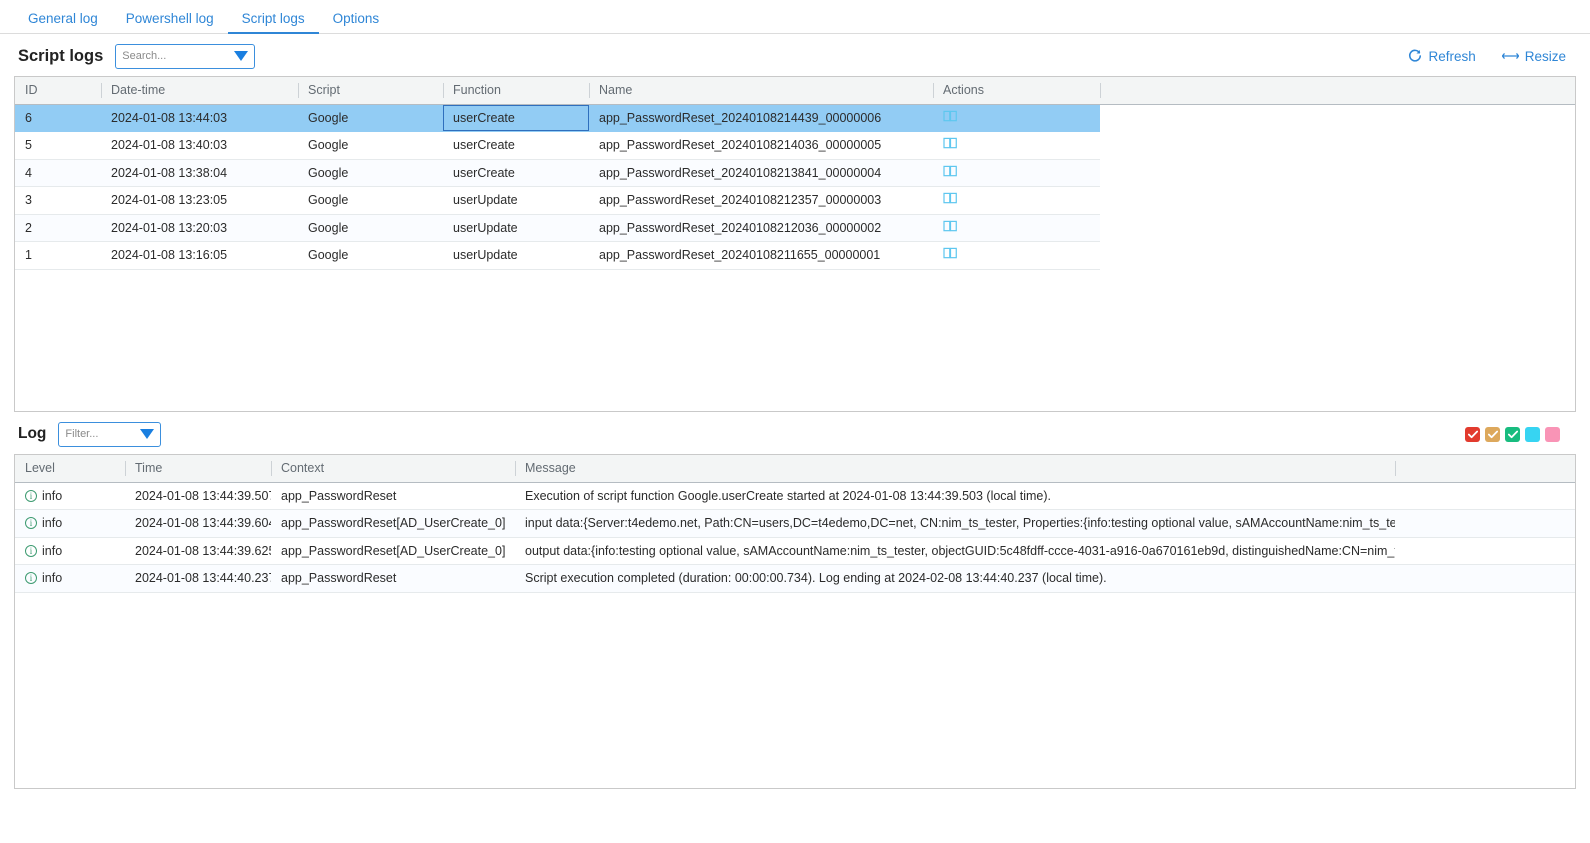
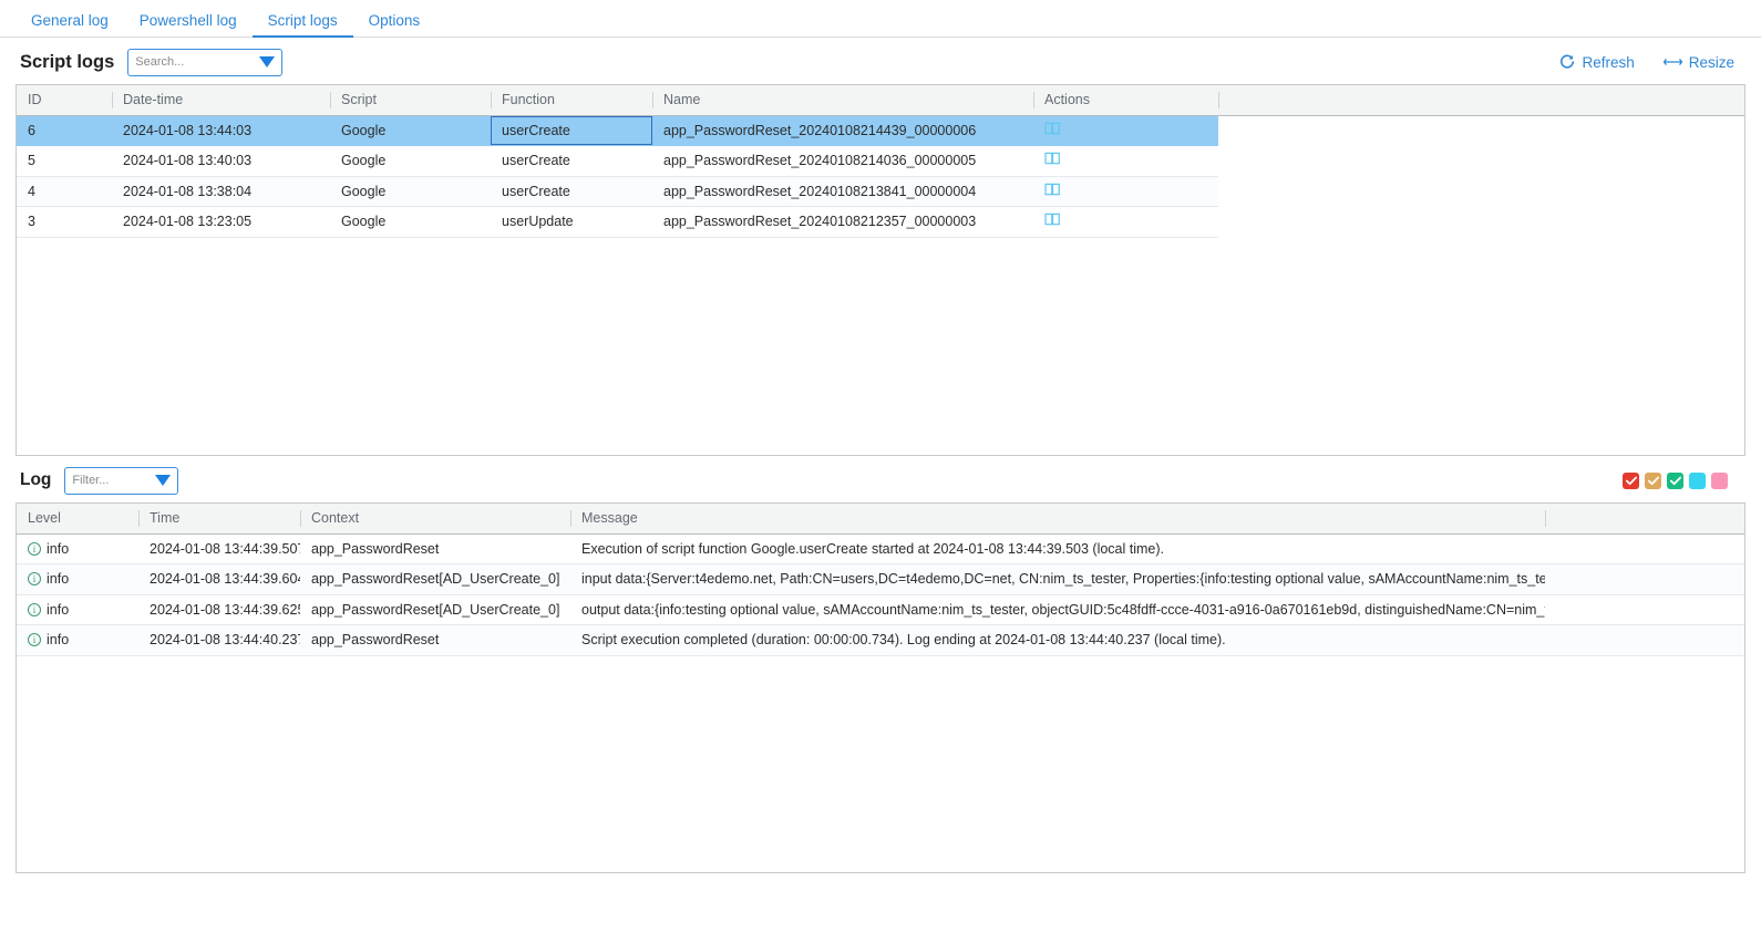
  General log
  Powershell log
  Script logs
  Options
  Script logs
  Search...
  Refresh
  Resize
  ID	Date-time	Script	Function	Name	Actions
  6	2024-01-08 13:44:03	Google	userCreate	app_PasswordReset_20240108214439_00000006
  5	2024-01-08 13:40:03	Google	userCreate	app_PasswordReset_20240108214036_00000005
  4	2024-01-08 13:38:04	Google	userCreate	app_PasswordReset_20240108213841_00000004
  3	2024-01-08 13:23:05	Google	userUpdate	app_PasswordReset_20240108212357_00000003
- 2	2024-01-08 13:20:03	Google	userUpdate	app_PasswordReset_20240108212036_00000002
- 1	2024-01-08 13:16:05	Google	userUpdate	app_PasswordReset_20240108211655_00000001
  Log
  Filter...
  Level	Time	Context	Message
  i info	2024-01-08 13:44:39.50	app_PasswordReset	Execution of script function Google.userCreate started at 2024-01-08 13:44:39.503 (local time).
  i info	2024-01-08 13:44:39.60	app_PasswordReset[AD_UserCreate_0]	input data:{Server:t4edemo.net, Path:CN=users,DC=t4edemo,DC=net, CN:nim_ts_tester, Properties:{info:testing optional value, sAMAccountName:nim_ts_te
  i info	2024-01-08 13:44:39.62	app_PasswordReset[AD_UserCreate_0]	output data:{info:testing optional value, sAMAccountName:nim_ts_tester, objectGUID:5c48fdff-ccce-4031-a916-0a670161eb9d, distinguishedName:CN=nim_
- i info	2024-01-08 13:44:40.23	app_PasswordReset	Script execution completed (duration: 00:00:00.734). Log ending at 2024-02-08 13:44:40.237 (local time).
+ i info	2024-01-08 13:44:40.23	app_PasswordReset	Script execution completed (duration: 00:00:00.734). Log ending at 2024-01-08 13:44:40.237 (local time).
